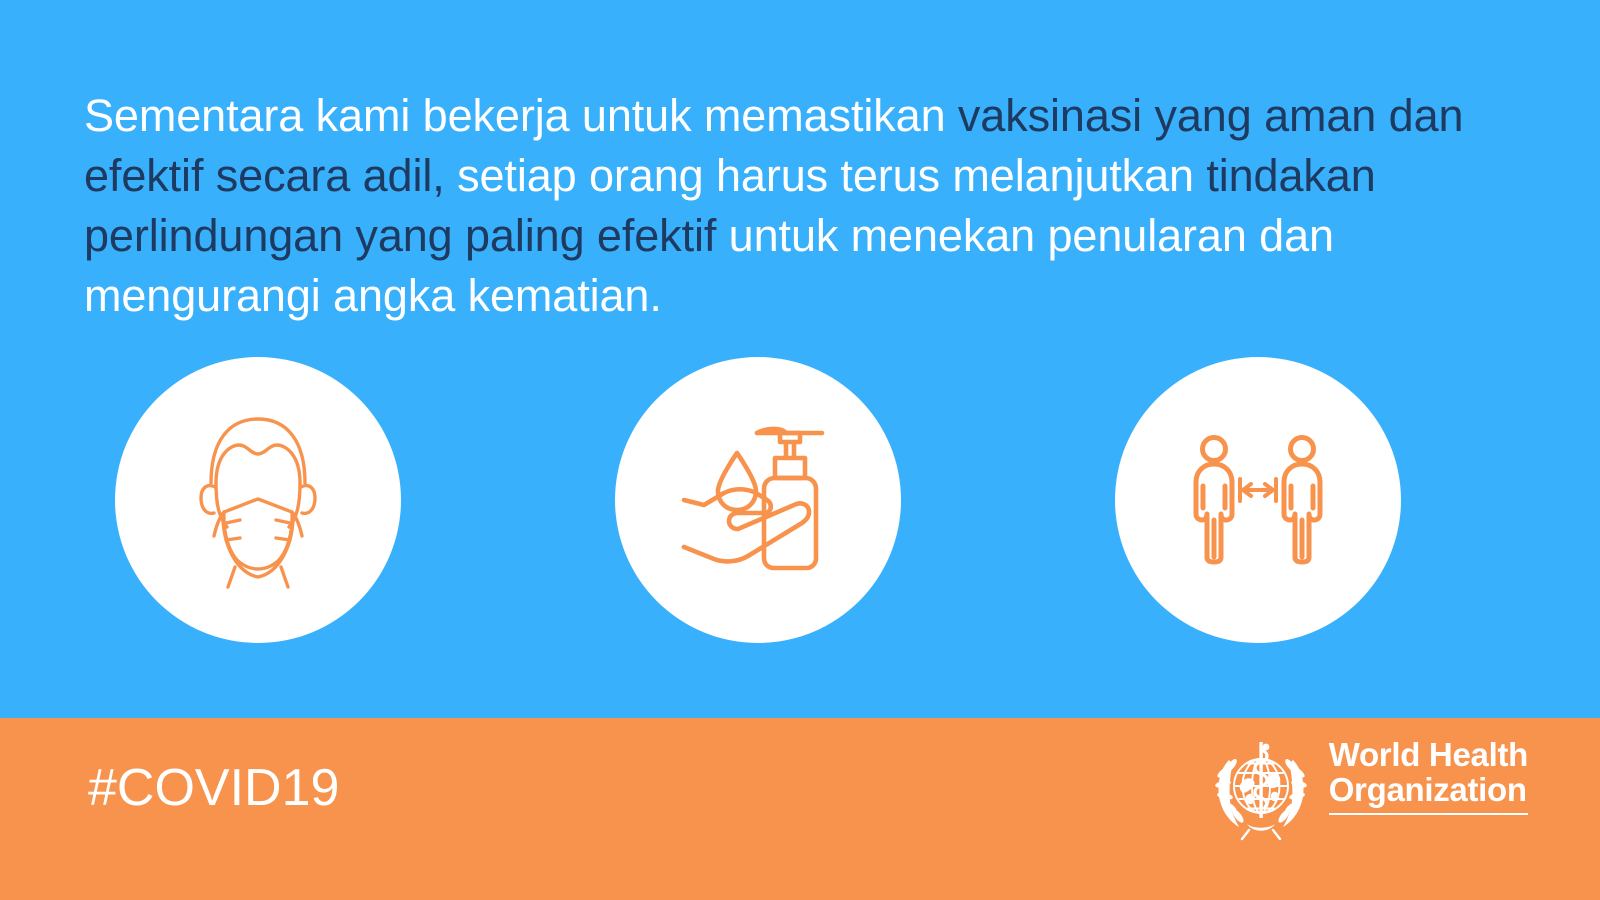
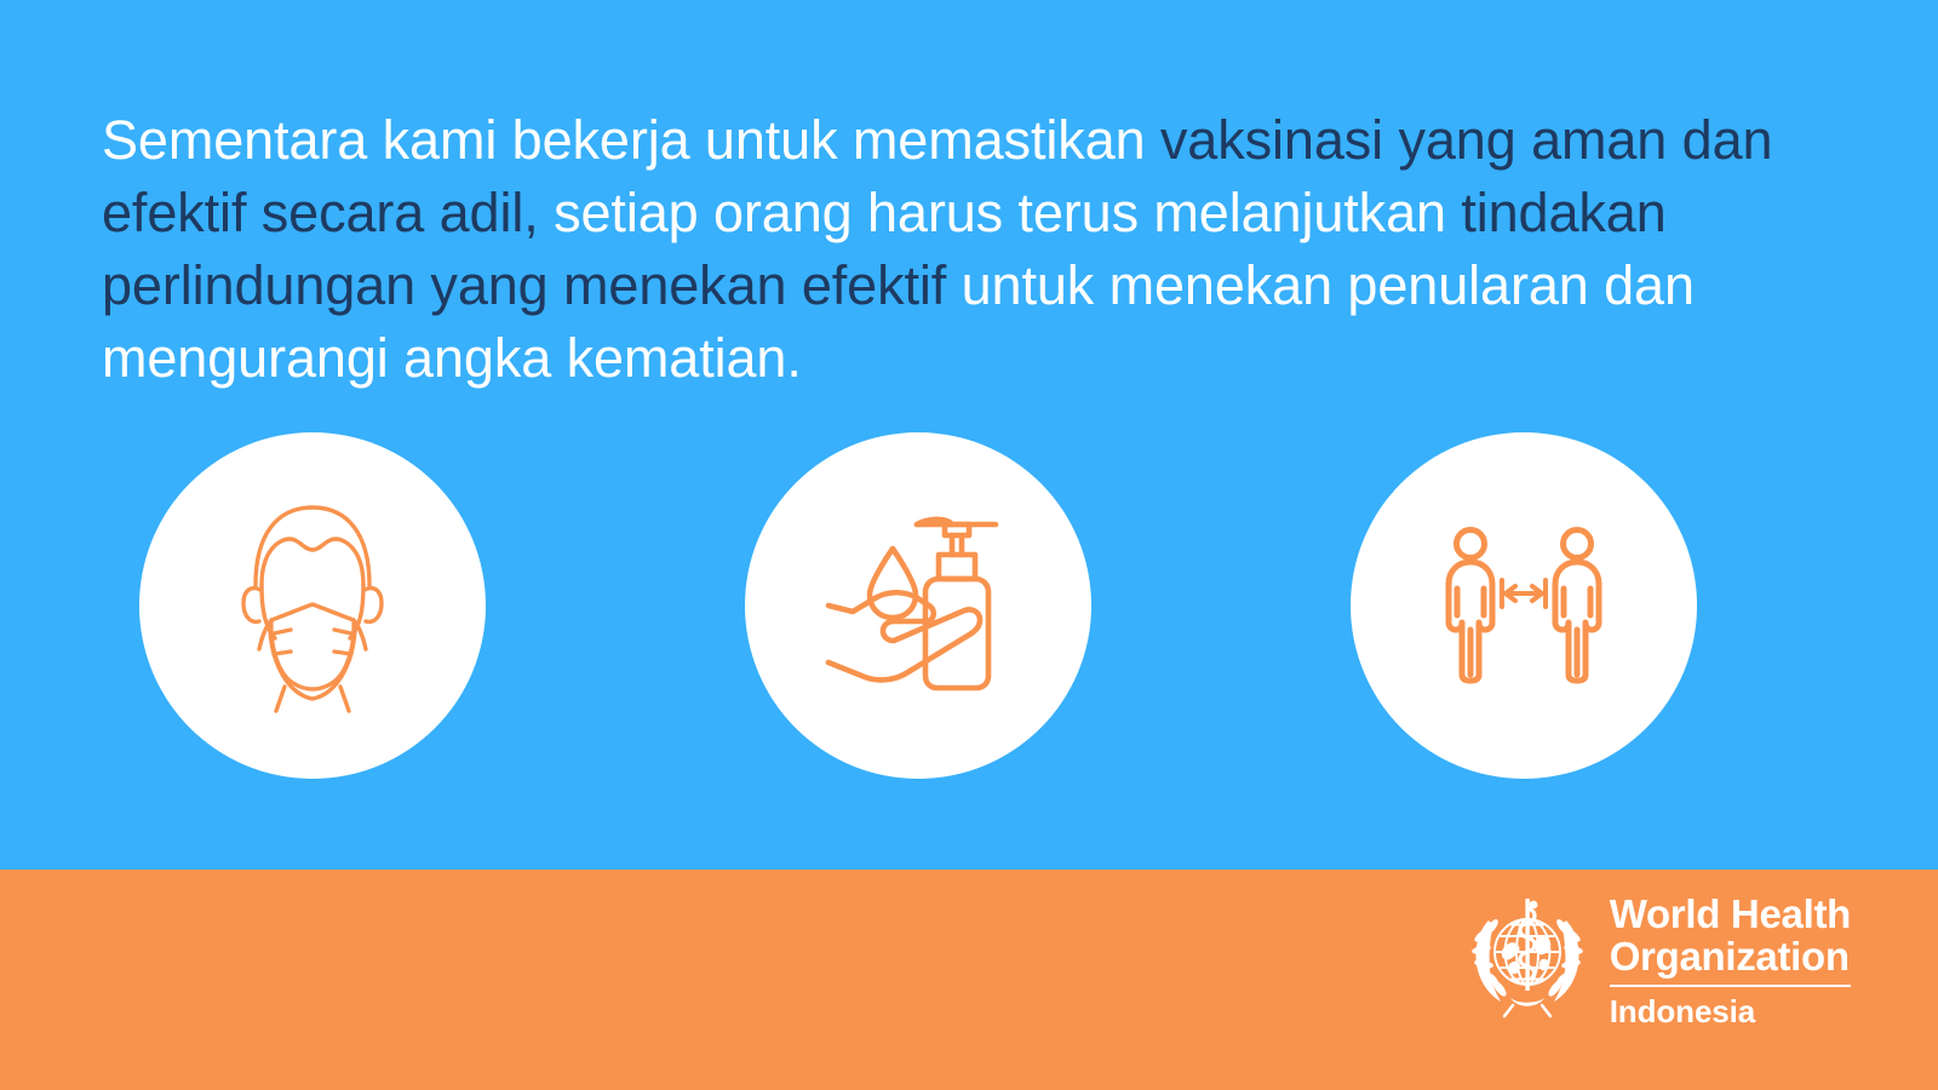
- Sementara kami bekerja untuk memastikan vaksinasi yang aman dan efektif secara adil, setiap orang harus terus melanjutkan tindakan perlindungan yang paling efektif untuk menekan penularan dan mengurangi angka kematian.
+ Sementara kami bekerja untuk memastikan vaksinasi yang aman dan efektif secara adil, setiap orang harus terus melanjutkan tindakan perlindungan yang menekan efektif untuk menekan penularan dan mengurangi angka kematian.
- #COVID19
  World Health
  Organization
+ Indonesia
